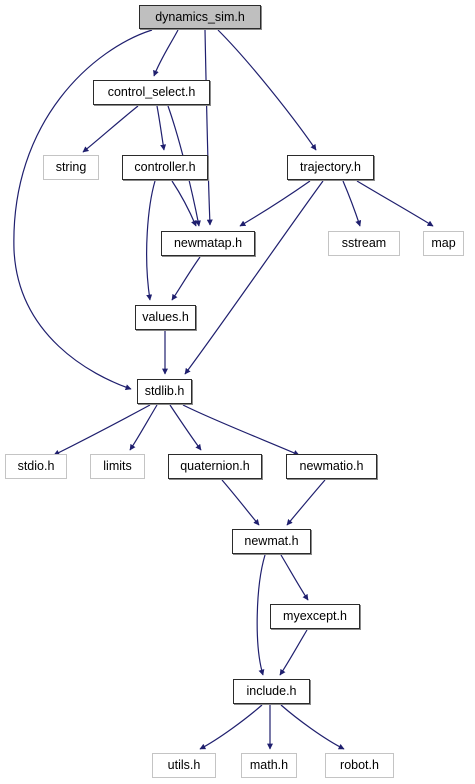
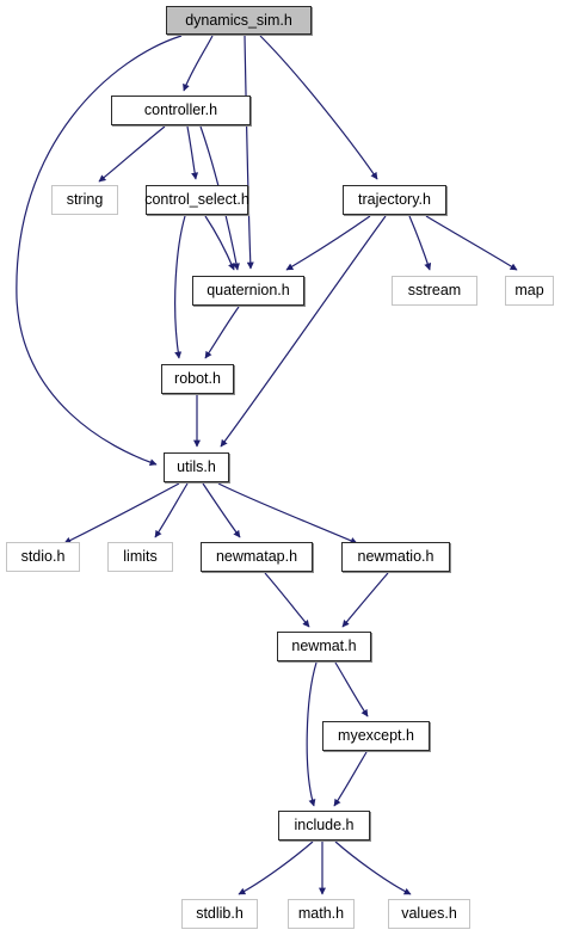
  dynamics_sim.h
- control_select.h
+ controller.h
  string
- controller.h
+ control_select.h
  trajectory.h
- newmatap.h
+ quaternion.h
  sstream
  map
- values.h
+ robot.h
- stdlib.h
+ utils.h
  stdio.h
  limits
- quaternion.h
+ newmatap.h
  newmatio.h
  newmat.h
  myexcept.h
  include.h
- utils.h
+ stdlib.h
  math.h
- robot.h
+ values.h
